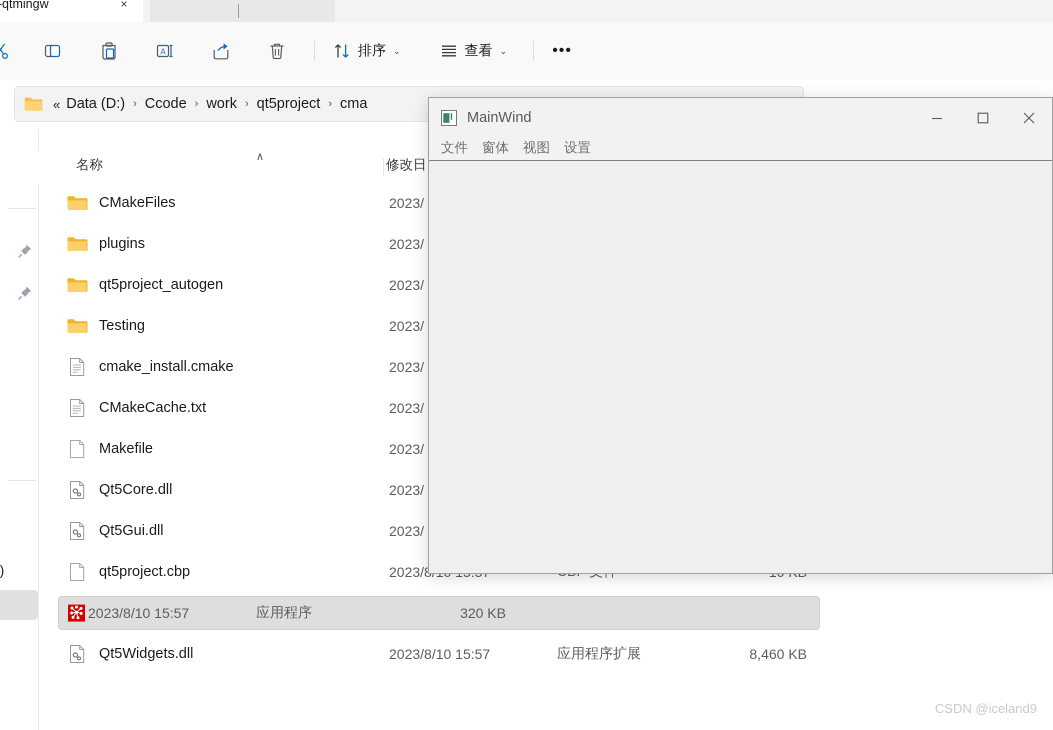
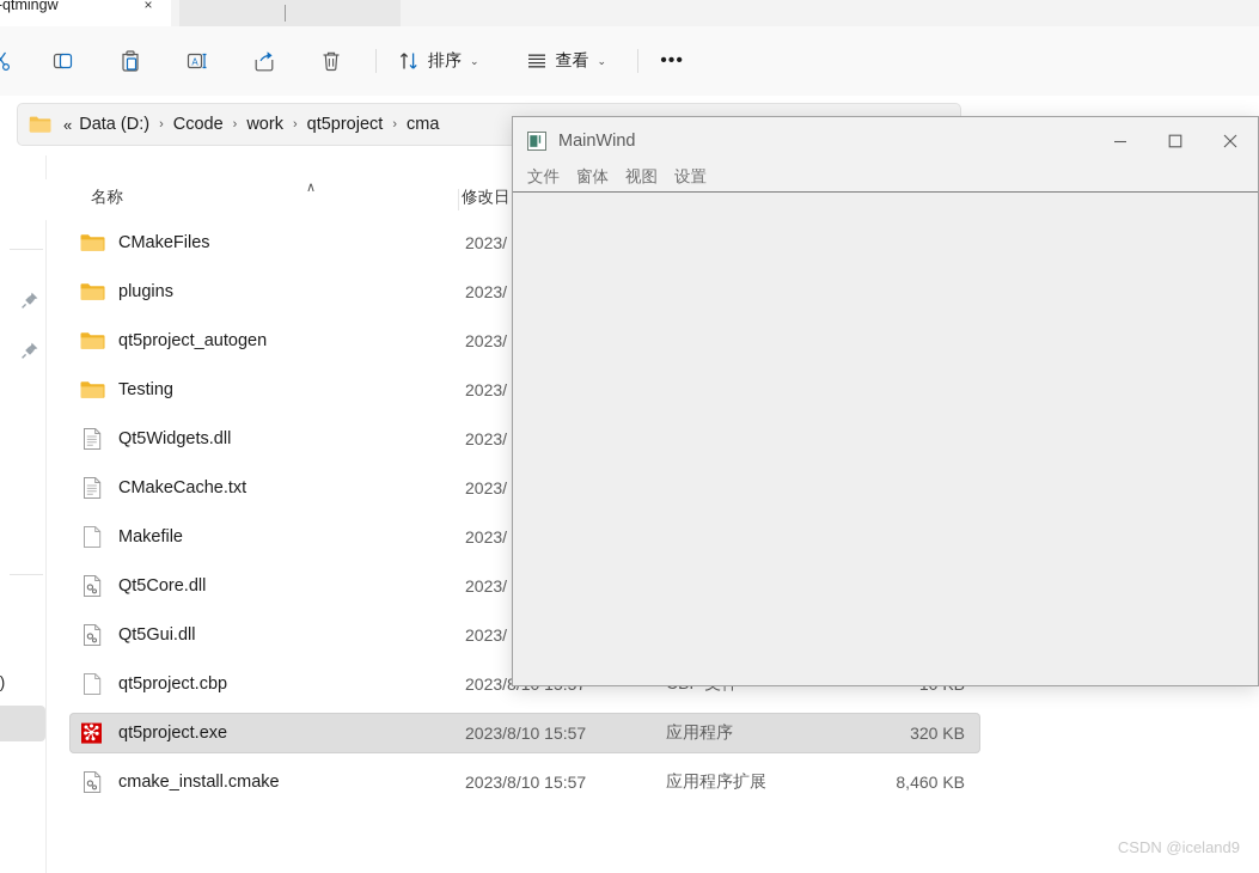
  ×
  A
  排序
  ⌄
  查看
  ⌄
  •••
  «
  Data (D:)
  ›
  Ccode
  ›
  work
  ›
  qt5project
  ›
  cma
  ∧
  名称
  修改日
  CMakeFiles
  2023/
  plugins
  2023/
  qt5project_autogen
  2023/
  Testing
  2023/
- cmake_install.cmake
+ Qt5Widgets.dll
  2023/
  CMakeCache.txt
  2023/
  Makefile
  2023/
  Qt5Core.dll
  2023/
  Qt5Gui.dll
  2023/
  qt5project.cbp
+ qt5project.exe
  2023/8/10 15:57
  应用程序
  320 KB
- Qt5Widgets.dll
+ cmake_install.cmake
  2023/8/10 15:57
  应用程序扩展
  8,460 KB
  MainWind
  文件
  窗体
  视图
  设置
  CSDN @iceland9
